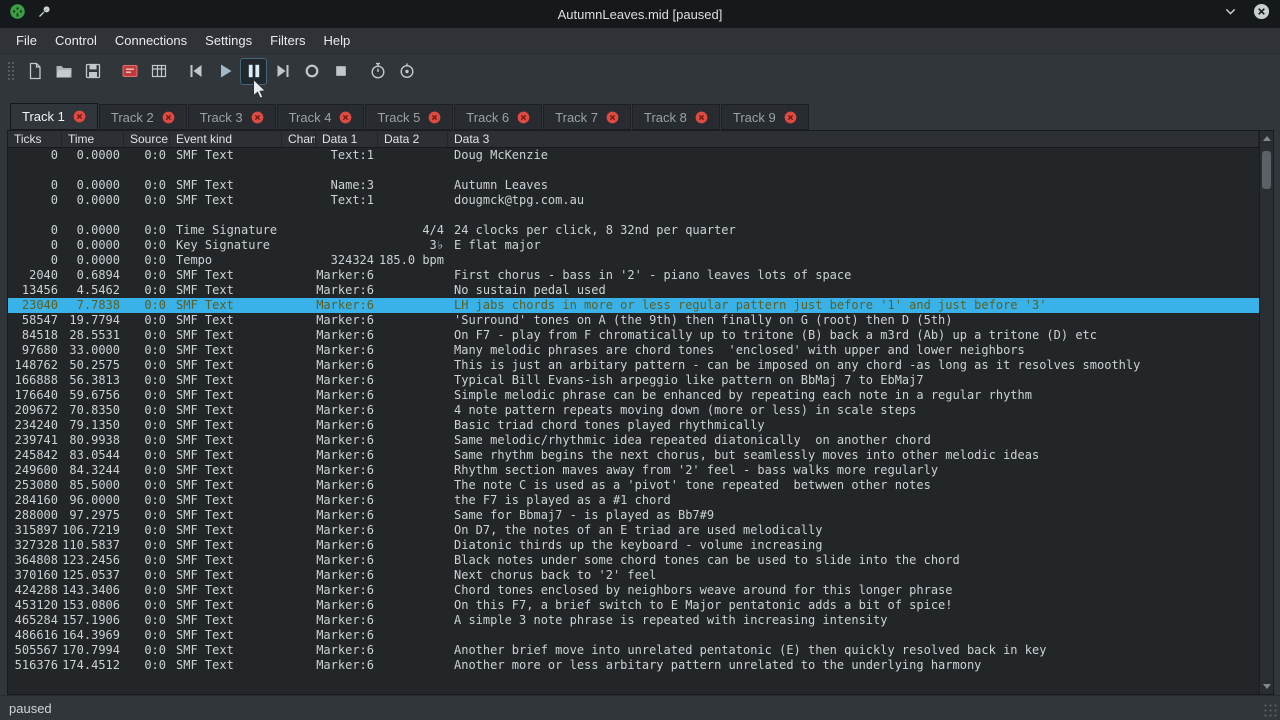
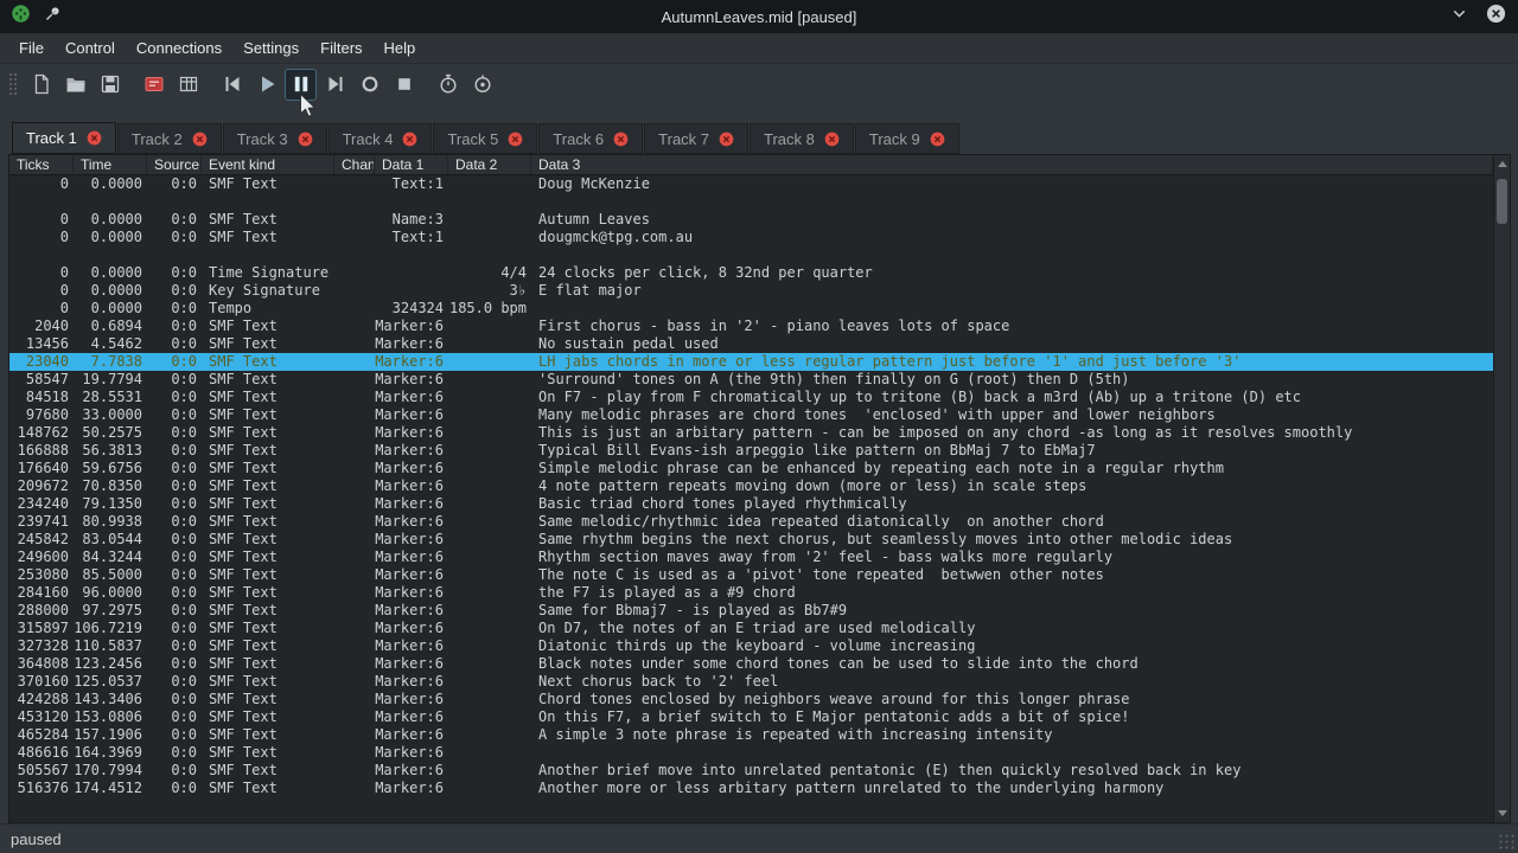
  AutumnLeaves.mid [paused]
  File
  Control
  Connections
  Settings
  Filters
  Help
  Track 1
  Track 2
  Track 3
  Track 4
  Track 5
  Track 6
  Track 7
  Track 8
  Track 9
  Ticks
  Time
  Source
  Event kind
  Chan
  Data 1
  Data 2
  Data 3
  0
  0.0000
  0:0
  SMF Text
  Text:1
  Doug McKenzie
  0
  0.0000
  0:0
  SMF Text
  Name:3
  Autumn Leaves
  0
  0.0000
  0:0
  SMF Text
  Text:1
  dougmck@tpg.com.au
  0
  0.0000
  0:0
  Time Signature
  4/4
  24 clocks per click, 8 32nd per quarter
  0
  0.0000
  0:0
  Key Signature
  3♭
  E flat major
  0
  0.0000
  0:0
  Tempo
  324324
  185.0 bpm
  2040
  0.6894
  0:0
  SMF Text
  Marker:6
  First chorus - bass in '2' - piano leaves lots of space
  13456
  4.5462
  0:0
  SMF Text
  Marker:6
  No sustain pedal used
  23040
  7.7838
  0:0
  SMF Text
  Marker:6
  LH jabs chords in more or less regular pattern just before '1' and just before '3'
  58547
  19.7794
  0:0
  SMF Text
  Marker:6
  'Surround' tones on A (the 9th) then finally on G (root) then D (5th)
  84518
  28.5531
  0:0
  SMF Text
  Marker:6
  On F7 - play from F chromatically up to tritone (B) back a m3rd (Ab) up a tritone (D) etc
  97680
  33.0000
  0:0
  SMF Text
  Marker:6
  Many melodic phrases are chord tones 'enclosed' with upper and lower neighbors
  148762
  50.2575
  0:0
  SMF Text
  Marker:6
  This is just an arbitary pattern - can be imposed on any chord -as long as it resolves smoothly
  166888
  56.3813
  0:0
  SMF Text
  Marker:6
  Typical Bill Evans-ish arpeggio like pattern on BbMaj 7 to EbMaj7
  176640
  59.6756
  0:0
  SMF Text
  Marker:6
  Simple melodic phrase can be enhanced by repeating each note in a regular rhythm
  209672
  70.8350
  0:0
  SMF Text
  Marker:6
  4 note pattern repeats moving down (more or less) in scale steps
  234240
  79.1350
  0:0
  SMF Text
  Marker:6
  Basic triad chord tones played rhythmically
  239741
  80.9938
  0:0
  SMF Text
  Marker:6
  Same melodic/rhythmic idea repeated diatonically on another chord
  245842
  83.0544
  0:0
  SMF Text
  Marker:6
  Same rhythm begins the next chorus, but seamlessly moves into other melodic ideas
  249600
  84.3244
  0:0
  SMF Text
  Marker:6
  Rhythm section maves away from '2' feel - bass walks more regularly
  253080
  85.5000
  0:0
  SMF Text
  Marker:6
  The note C is used as a 'pivot' tone repeated betwwen other notes
  284160
  96.0000
  0:0
  SMF Text
  Marker:6
- the F7 is played as a #1 chord
+ the F7 is played as a #9 chord
  288000
  97.2975
  0:0
  SMF Text
  Marker:6
  Same for Bbmaj7 - is played as Bb7#9
  315897
  106.7219
  0:0
  SMF Text
  Marker:6
  On D7, the notes of an E triad are used melodically
  327328
  110.5837
  0:0
  SMF Text
  Marker:6
  Diatonic thirds up the keyboard - volume increasing
  364808
  123.2456
  0:0
  SMF Text
  Marker:6
  Black notes under some chord tones can be used to slide into the chord
  370160
  125.0537
  0:0
  SMF Text
  Marker:6
  Next chorus back to '2' feel
  424288
  143.3406
  0:0
  SMF Text
  Marker:6
  Chord tones enclosed by neighbors weave around for this longer phrase
  453120
  153.0806
  0:0
  SMF Text
  Marker:6
  On this F7, a brief switch to E Major pentatonic adds a bit of spice!
  465284
  157.1906
  0:0
  SMF Text
  Marker:6
  A simple 3 note phrase is repeated with increasing intensity
  486616
  164.3969
  0:0
  SMF Text
  Marker:6
  505567
  170.7994
  0:0
  SMF Text
  Marker:6
  Another brief move into unrelated pentatonic (E) then quickly resolved back in key
  516376
  174.4512
  0:0
  SMF Text
  Marker:6
  Another more or less arbitary pattern unrelated to the underlying harmony
  paused
